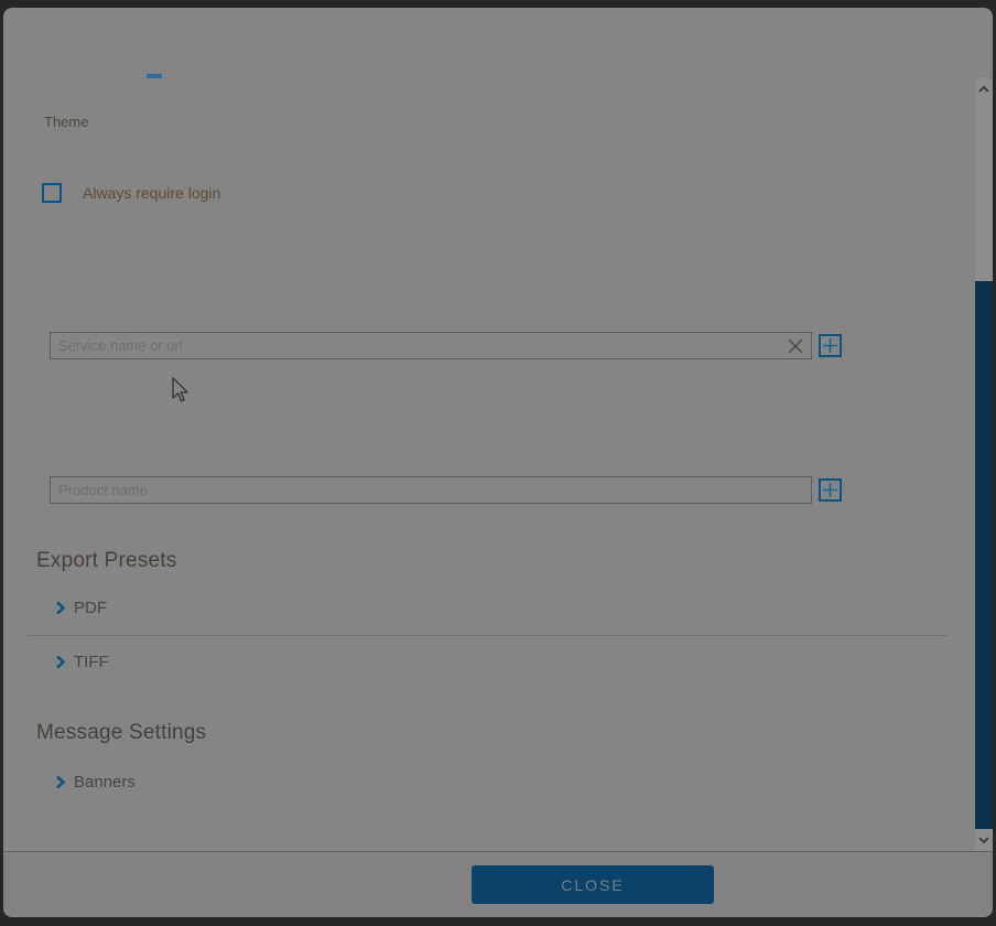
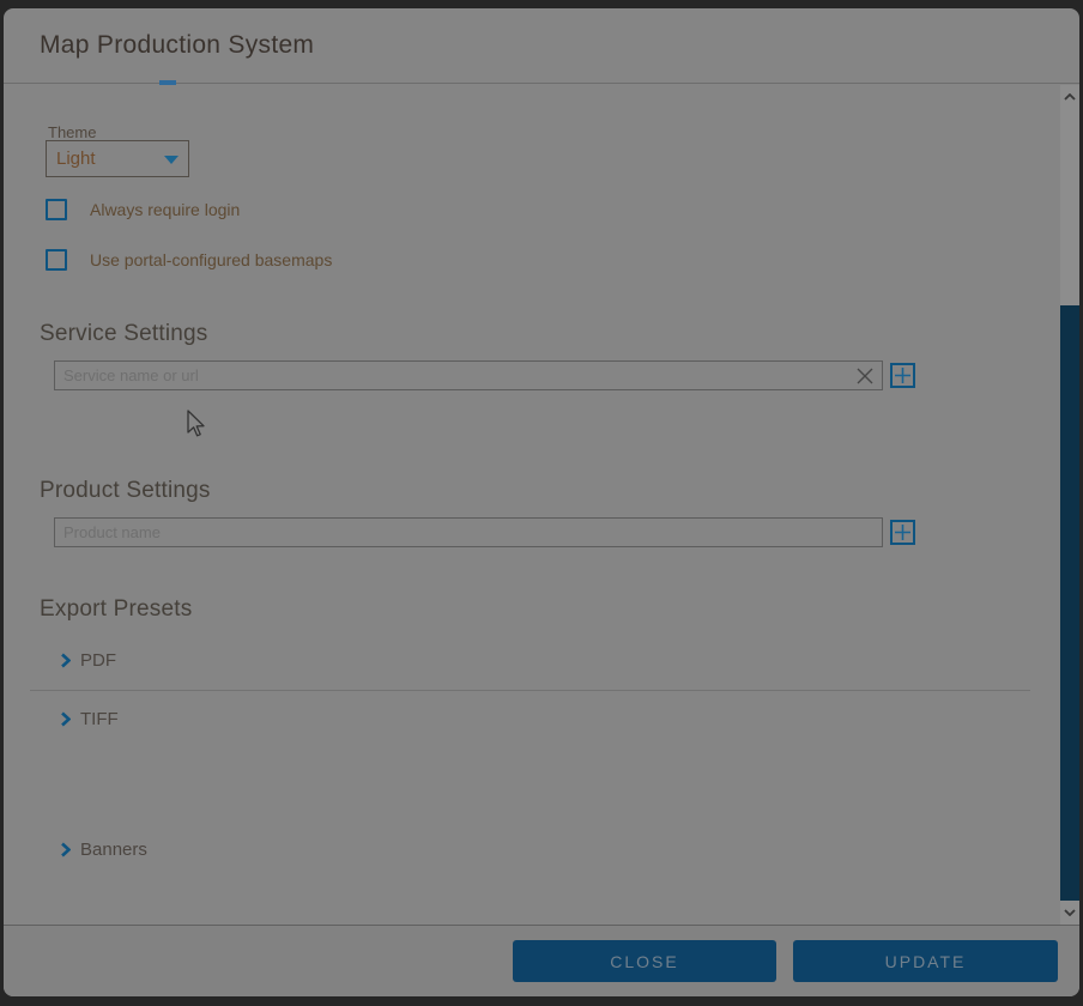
+ Map Production System
  Theme
+ Light
  Always require login
+ Use portal-configured basemaps
+ Service Settings
+ Product Settings
  Export Presets
  PDF
  TIFF
- Message Settings
  Banners
  CLOSE
+ UPDATE
